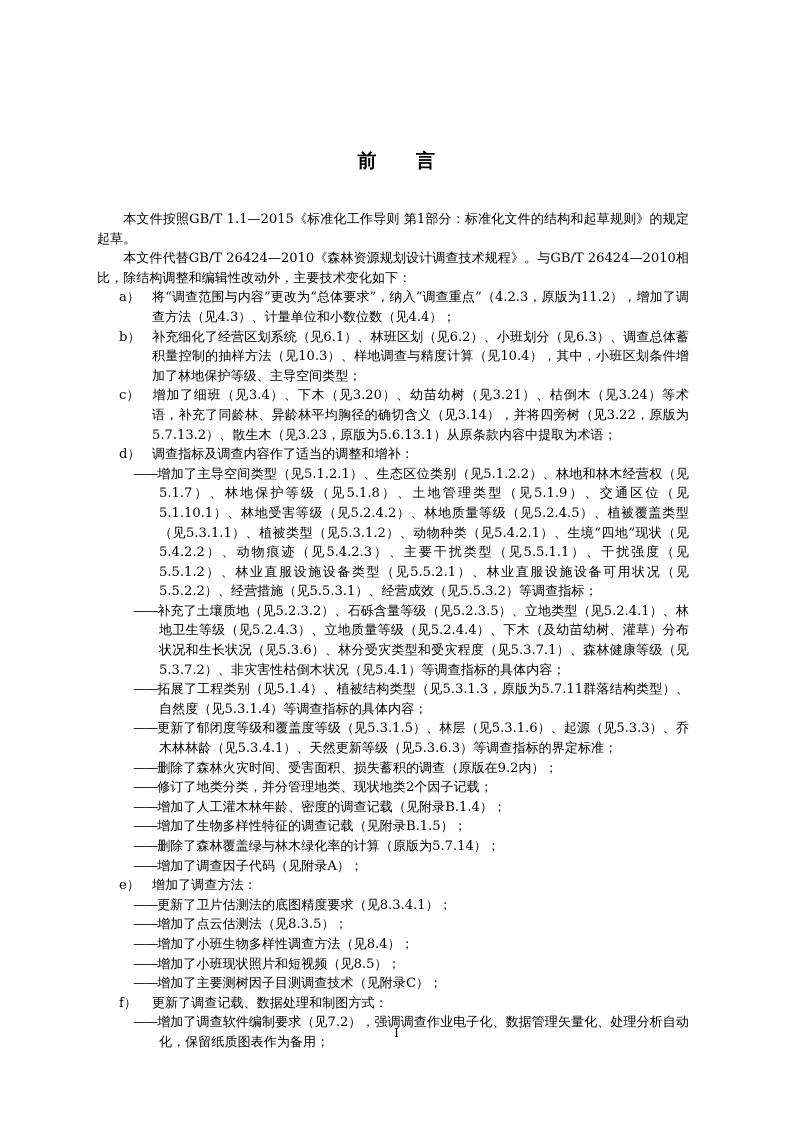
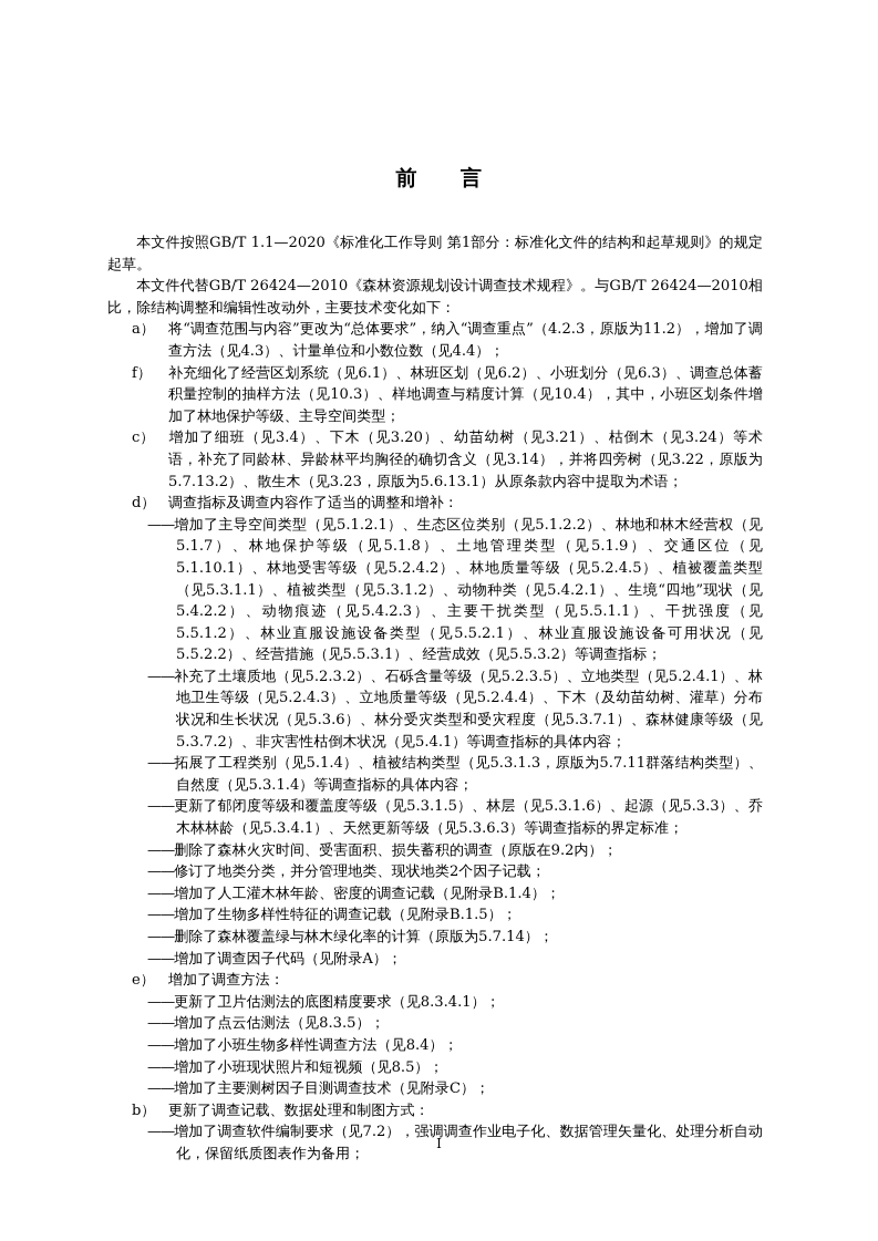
  前 言
- 本文件按照GB/T 1.1—2015《标准化工作导则 第1部分：标准化文件的结构和起草规则》的规定起草。
+ 本文件按照GB/T 1.1—2020《标准化工作导则 第1部分：标准化文件的结构和起草规则》的规定起草。
  本文件代替GB/T 26424—2010《森林资源规划设计调查技术规程》。与GB/T 26424—2010相比，除结构调整和编辑性改动外，主要技术变化如下：
  a） 将“调查范围与内容”更改为“总体要求”，纳入“调查重点”（4.2.3，原版为11.2），增加了调查方法（见4.3）、计量单位和小数位数（见4.4）；
- b） 补充细化了经营区划系统（见6.1）、林班区划（见6.2）、小班划分（见6.3）、调查总体蓄积量控制的抽样方法（见10.3）、样地调查与精度计算（见10.4），其中，小班区划条件增加了林地保护等级、主导空间类型；
+ f） 补充细化了经营区划系统（见6.1）、林班区划（见6.2）、小班划分（见6.3）、调查总体蓄积量控制的抽样方法（见10.3）、样地调查与精度计算（见10.4），其中，小班区划条件增加了林地保护等级、主导空间类型；
  c） 增加了细班（见3.4）、下木（见3.20）、幼苗幼树（见3.21）、枯倒木（见3.24）等术语，补充了同龄林、异龄林平均胸径的确切含义（见3.14），并将四旁树（见3.22，原版为5.7.13.2）、散生木（见3.23，原版为5.6.13.1）从原条款内容中提取为术语；
  d） 调查指标及调查内容作了适当的调整和增补：
  ——增加了主导空间类型（见5.1.2.1）、生态区位类别（见5.1.2.2）、林地和林木经营权（见5.1.7）、林地保护等级（见5.1.8）、土地管理类型（见5.1.9）、交通区位（见5.1.10.1）、林地受害等级（见5.2.4.2）、林地质量等级（见5.2.4.5）、植被覆盖类型（见5.3.1.1）、植被类型（见5.3.1.2）、动物种类（见5.4.2.1）、生境“四地”现状（见5.4.2.2）、动物痕迹（见5.4.2.3）、主要干扰类型（见5.5.1.1）、干扰强度（见5.5.1.2）、林业直服设施设备类型（见5.5.2.1）、林业直服设施设备可用状况（见5.5.2.2）、经营措施（见5.5.3.1）、经营成效（见5.5.3.2）等调查指标；
  ——补充了土壤质地（见5.2.3.2）、石砾含量等级（见5.2.3.5）、立地类型（见5.2.4.1）、林地卫生等级（见5.2.4.3）、立地质量等级（见5.2.4.4）、下木（及幼苗幼树、灌草）分布状况和生长状况（见5.3.6）、林分受灾类型和受灾程度（见5.3.7.1）、森林健康等级（见5.3.7.2）、非灾害性枯倒木状况（见5.4.1）等调查指标的具体内容；
  ——拓展了工程类别（见5.1.4）、植被结构类型（见5.3.1.3，原版为5.7.11群落结构类型）、自然度（见5.3.1.4）等调查指标的具体内容；
  ——更新了郁闭度等级和覆盖度等级（见5.3.1.5）、林层（见5.3.1.6）、起源（见5.3.3）、乔木林林龄（见5.3.4.1）、天然更新等级（见5.3.6.3）等调查指标的界定标准；
  ——删除了森林火灾时间、受害面积、损失蓄积的调查（原版在9.2内）；
  ——修订了地类分类，并分管理地类、现状地类2个因子记载；
  ——增加了人工灌木林年龄、密度的调查记载（见附录B.1.4）；
  ——增加了生物多样性特征的调查记载（见附录B.1.5）；
  ——删除了森林覆盖绿与林木绿化率的计算（原版为5.7.14）；
  ——增加了调查因子代码（见附录A）；
  e） 增加了调查方法：
  ——更新了卫片估测法的底图精度要求（见8.3.4.1）；
  ——增加了点云估测法（见8.3.5）；
  ——增加了小班生物多样性调查方法（见8.4）；
  ——增加了小班现状照片和短视频（见8.5）；
  ——增加了主要测树因子目测调查技术（见附录C）；
- f） 更新了调查记载、数据处理和制图方式：
+ b） 更新了调查记载、数据处理和制图方式：
  ——增加了调查软件编制要求（见7.2），强调调查作业电子化、数据管理矢量化、处理分析自动化，保留纸质图表作为备用；
  I
